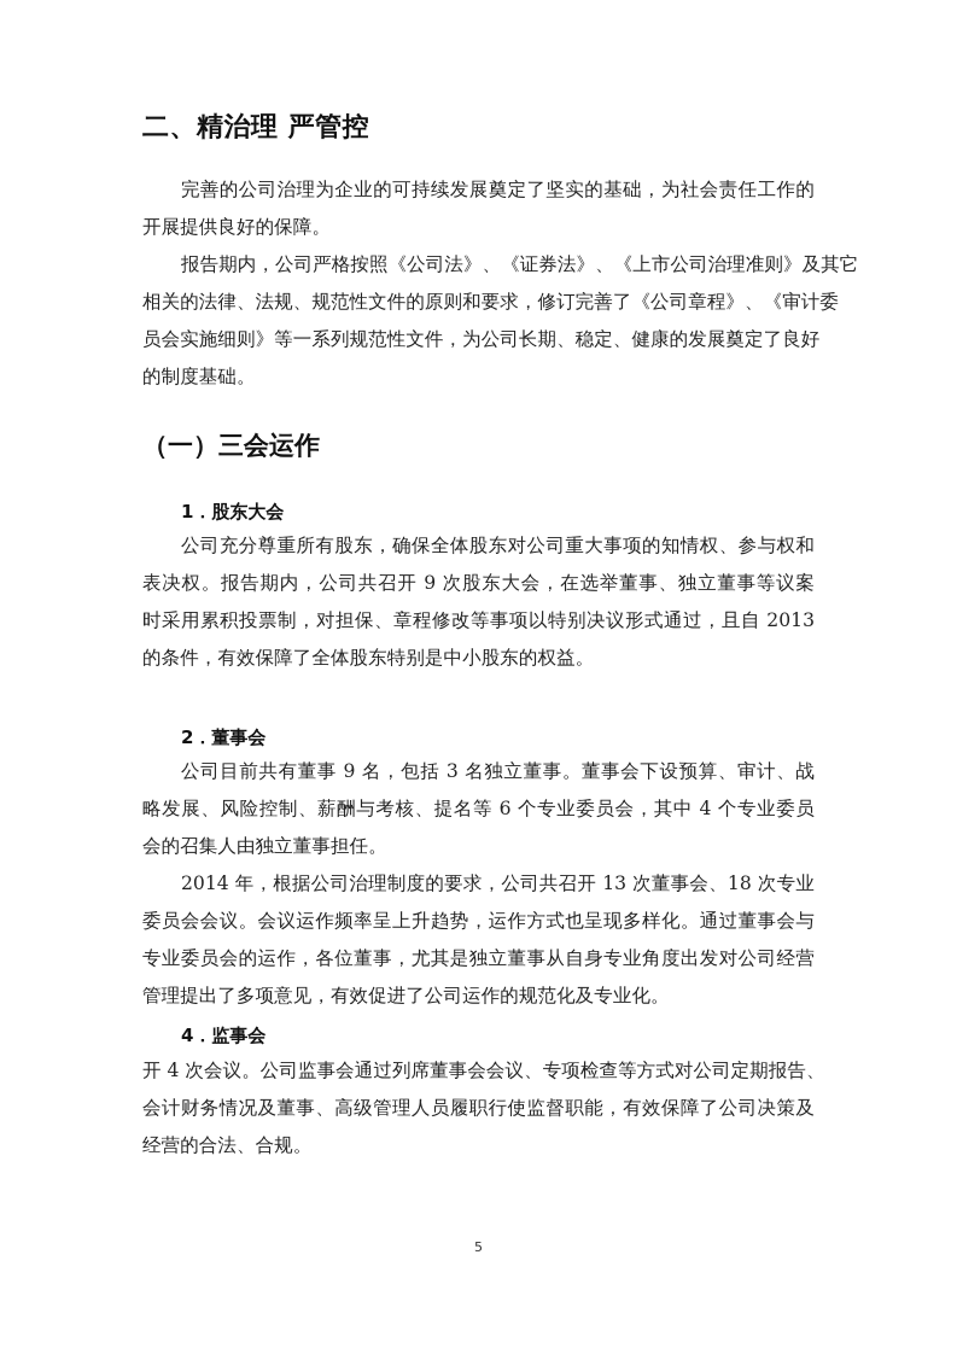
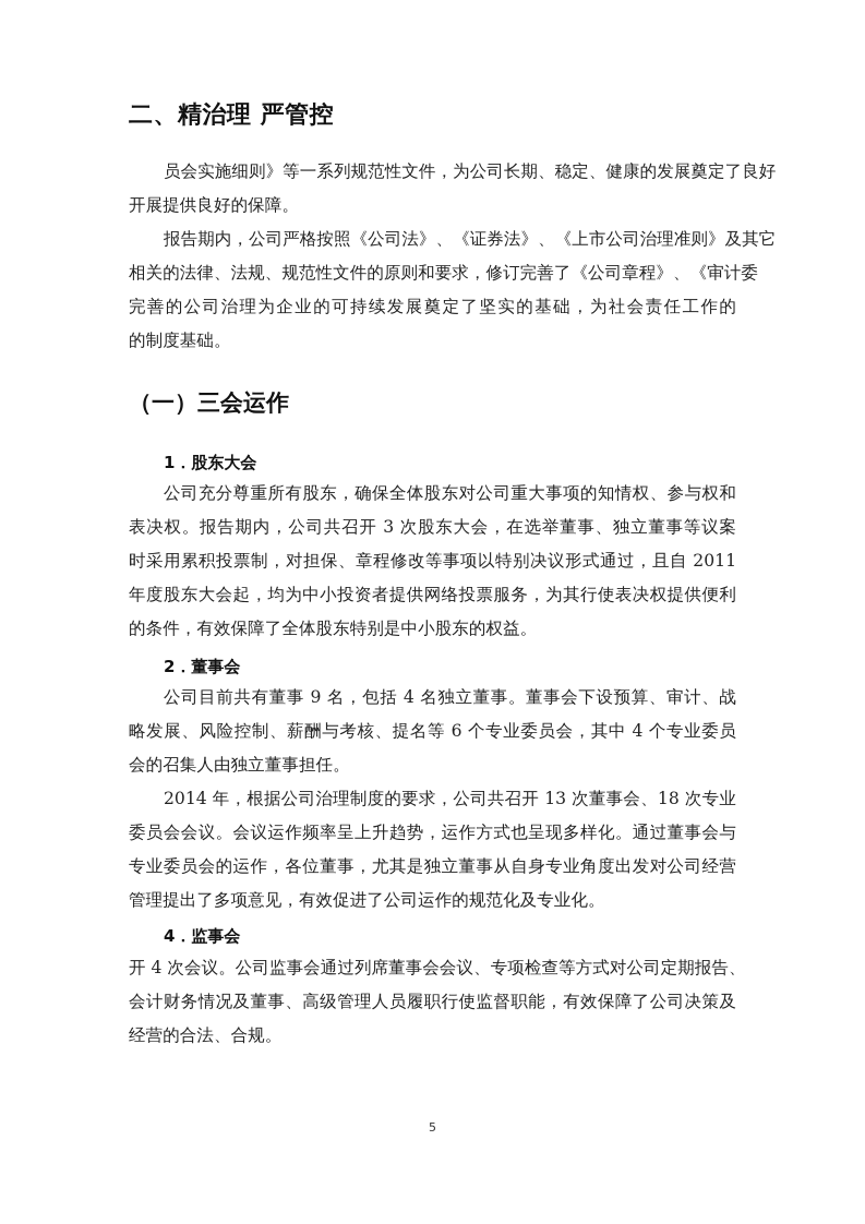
  二、精治理 严管控
- 完善的公司治理为企业的可持续发展奠定了坚实的基础，为社会责任工作的
+ 员会实施细则》等一系列规范性文件，为公司长期、稳定、健康的发展奠定了良好
  开展提供良好的保障。
  报告期内，公司严格按照《公司法》、《证券法》、《上市公司治理准则》及其它
  相关的法律、法规、规范性文件的原则和要求，修订完善了《公司章程》、《审计委
- 员会实施细则》等一系列规范性文件，为公司长期、稳定、健康的发展奠定了良好
+ 完善的公司治理为企业的可持续发展奠定了坚实的基础，为社会责任工作的
  的制度基础。
  （一）三会运作
  1．股东大会
  公司充分尊重所有股东，确保全体股东对公司重大事项的知情权、参与权和
- 表决权。报告期内，公司共召开 9 次股东大会，在选举董事、独立董事等议案
+ 表决权。报告期内，公司共召开 3 次股东大会，在选举董事、独立董事等议案
- 时采用累积投票制，对担保、章程修改等事项以特别决议形式通过，且自 2013
+ 时采用累积投票制，对担保、章程修改等事项以特别决议形式通过，且自 2011
+ 年度股东大会起，均为中小投资者提供网络投票服务，为其行使表决权提供便利
  的条件，有效保障了全体股东特别是中小股东的权益。
  2．董事会
- 公司目前共有董事 9 名，包括 3 名独立董事。董事会下设预算、审计、战
+ 公司目前共有董事 9 名，包括 4 名独立董事。董事会下设预算、审计、战
  略发展、风险控制、薪酬与考核、提名等 6 个专业委员会，其中 4 个专业委员
  会的召集人由独立董事担任。
  2014 年，根据公司治理制度的要求，公司共召开 13 次董事会、18 次专业
  委员会会议。会议运作频率呈上升趋势，运作方式也呈现多样化。通过董事会与
  专业委员会的运作，各位董事，尤其是独立董事从自身专业角度出发对公司经营
  管理提出了多项意见，有效促进了公司运作的规范化及专业化。
  4．监事会
  开 4 次会议。公司监事会通过列席董事会会议、专项检查等方式对公司定期报告、
  会计财务情况及董事、高级管理人员履职行使监督职能，有效保障了公司决策及
  经营的合法、合规。
  5
